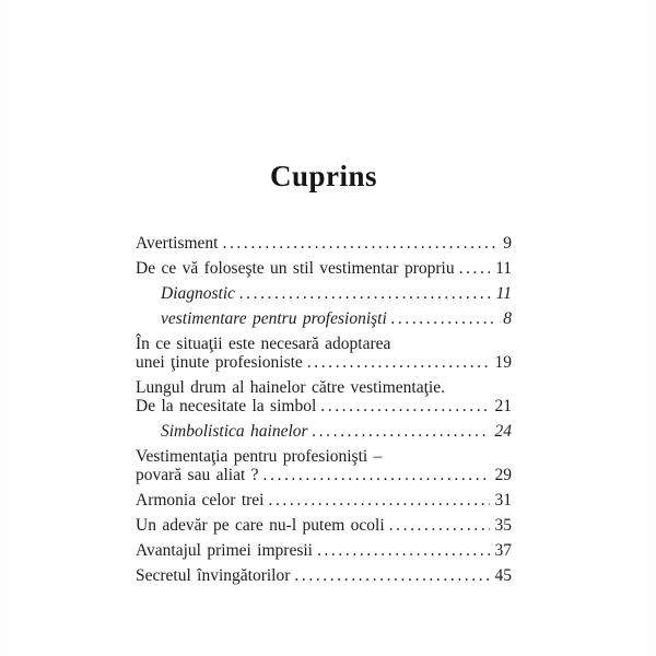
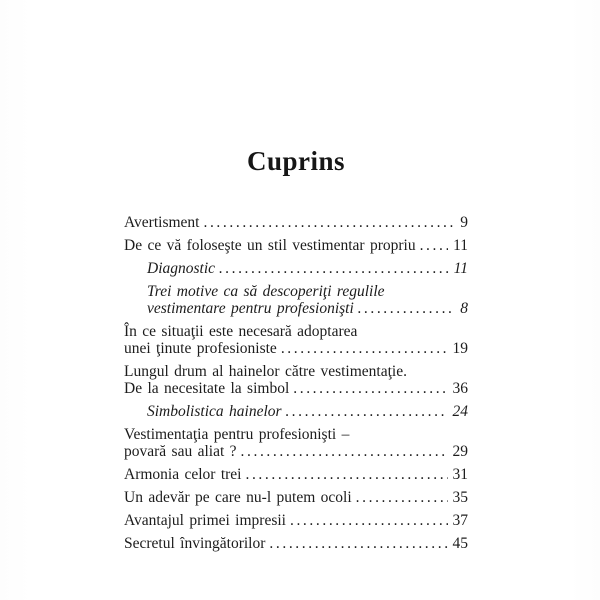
  Cuprins
  Avertisment
  9
  De ce vă foloseşte un stil vestimentar propriu
  11
  Diagnostic
  11
+ Trei motive ca să descoperiţi regulile
  vestimentare pentru profesionişti
  8
  În ce situaţii este necesară adoptarea
  unei ţinute profesioniste
  19
  Lungul drum al hainelor către vestimentaţie.
  De la necesitate la simbol
- 21
+ 36
  Simbolistica hainelor
  24
  Vestimentaţia pentru profesionişti –
  povară sau aliat ?
  29
  Armonia celor trei
  31
  Un adevăr pe care nu-l putem ocoli
  35
  Avantajul primei impresii
  37
  Secretul învingătorilor
  45
